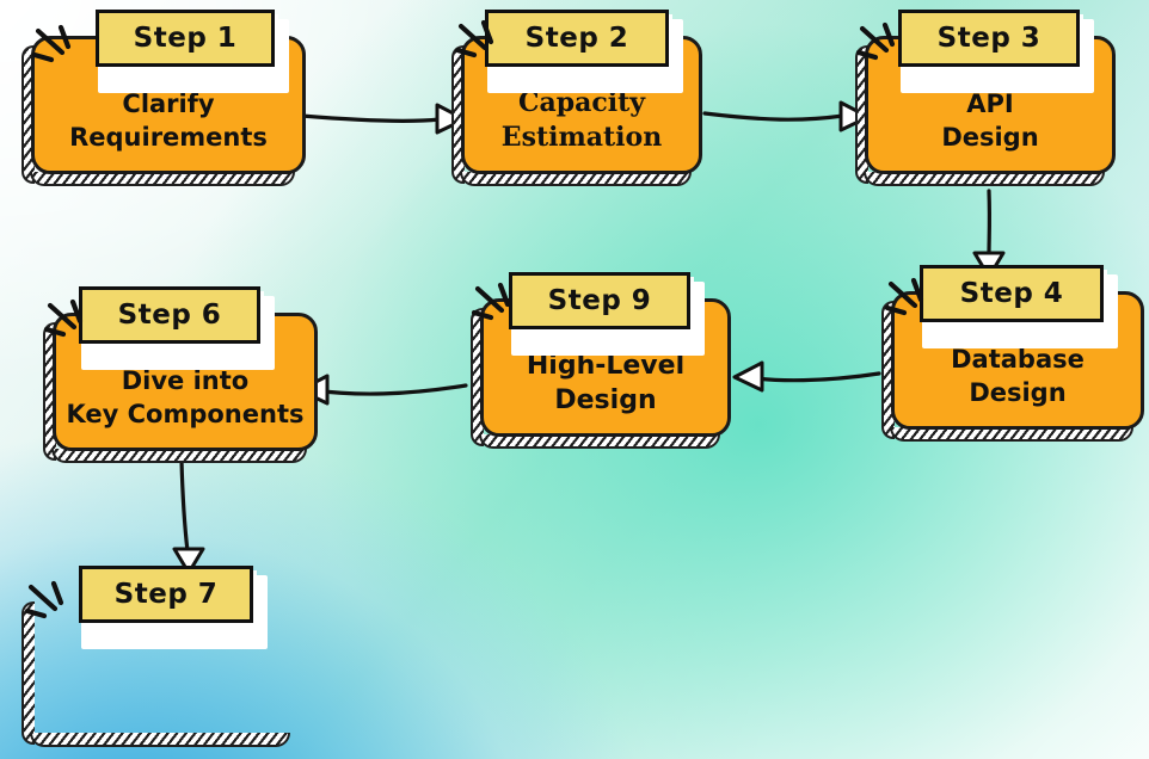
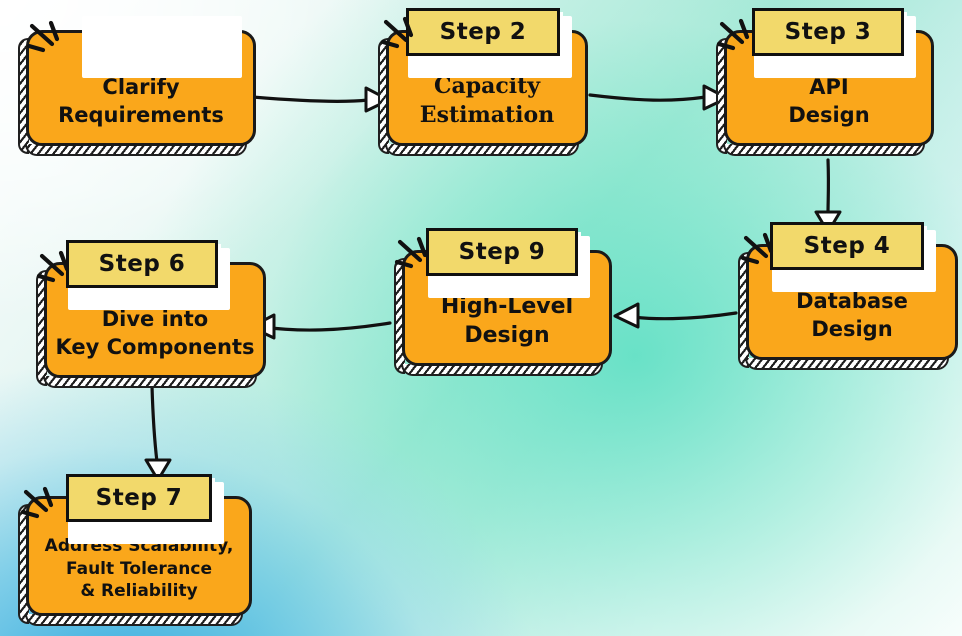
  Clarify
  Requirements
- Step 1
  Capacity
  Estimation
  Step 2
  API
  Design
  Step 3
  Database
  Design
  Step 4
  High-Level
  Design
  Step 9
  Dive into
  Key Components
  Step 6
+ Address Scalability,
+ Fault Tolerance
+ & Reliability
  Step 7
